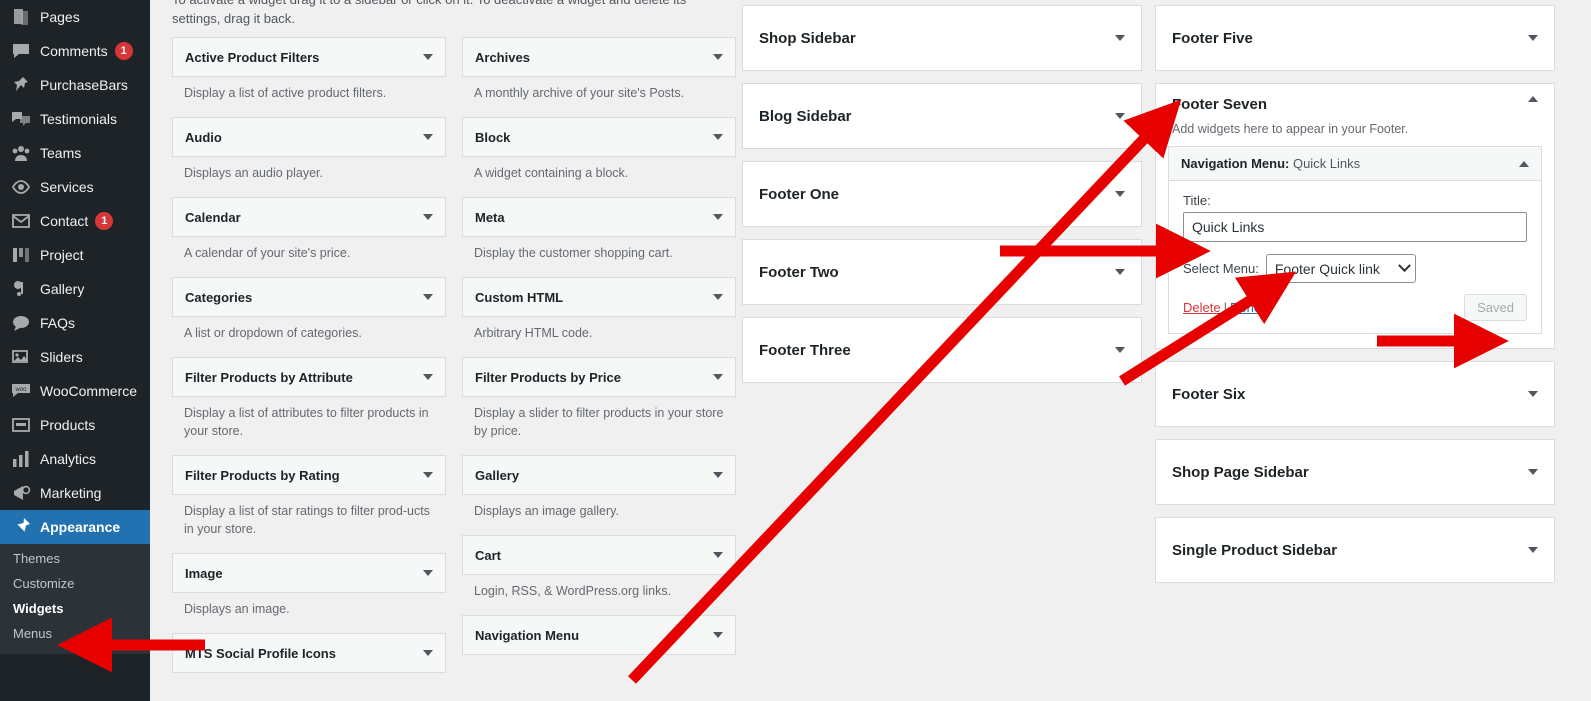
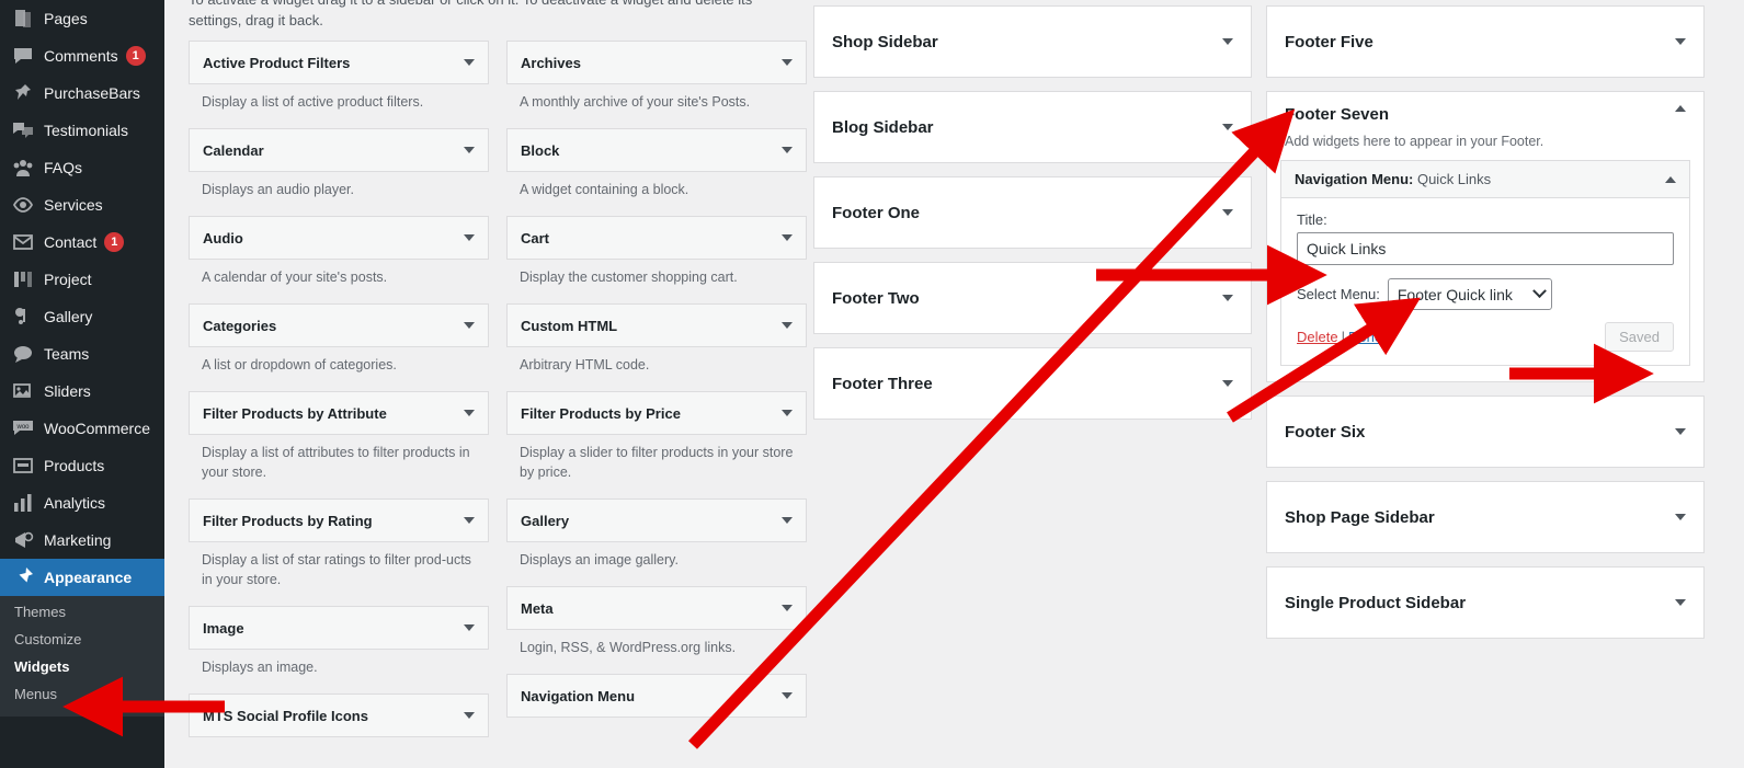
  Pages
  Comments
  1
  PurchaseBars
  Testimonials
- Teams
+ FAQs
  Services
  Contact
  1
  Project
  Gallery
- FAQs
+ Teams
  Sliders
  WooCommerce
  Products
  Analytics
  Marketing
  Appearance
  Themes
  Customize
  Widgets
  Menus
  Active Product Filters
  Display a list of active product filters.
- Audio
+ Calendar
  Displays an audio player.
- Calendar
+ Audio
- A calendar of your site's price.
+ A calendar of your site's posts.
  Categories
  A list or dropdown of categories.
  Filter Products by Attribute
  Display a list of attributes to filter products in your store.
  Filter Products by Rating
  Display a list of star ratings to filter prod-ucts in your store.
  Image
  Displays an image.
  MTS Social Profile Icons
  Archives
  A monthly archive of your site's Posts.
  Block
  A widget containing a block.
- Meta
+ Cart
  Display the customer shopping cart.
  Custom HTML
  Arbitrary HTML code.
  Filter Products by Price
  Display a slider to filter products in your store by price.
  Gallery
  Displays an image gallery.
- Cart
+ Meta
  Login, RSS, & WordPress.org links.
  Navigation Menu
  Shop Sidebar
  Blog Sidebar
  Footer One
  Footer Two
  Footer Three
  Footer Five
  Footer Seven
  Add widgets here to appear in your Footer.
  Navigation Menu: Quick Links
  Title:
  Quick Links
  Select Menu:
  Footer Quick link
  Delete
  |
  Saved
  Footer Six
  Shop Page Sidebar
  Single Product Sidebar
